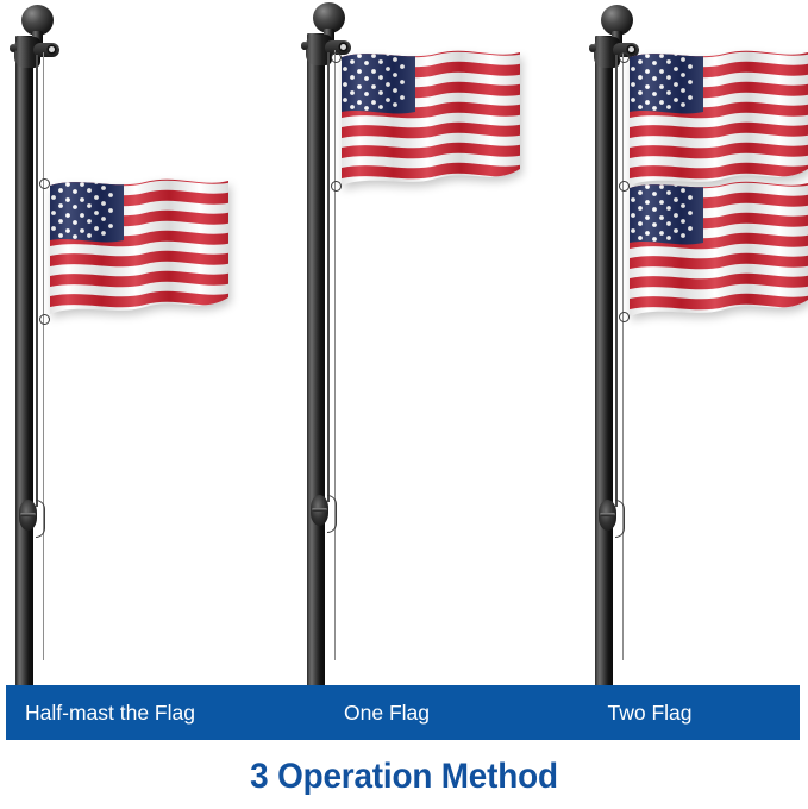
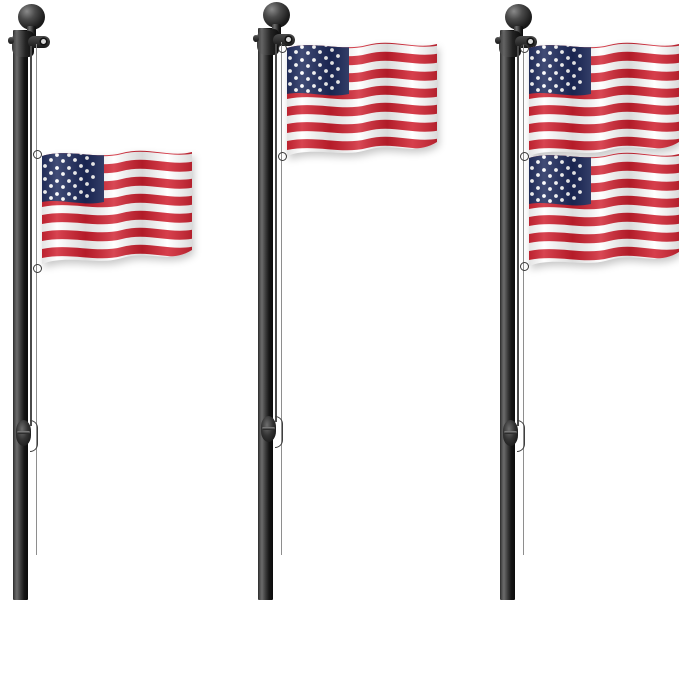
- Half-mast the Flag
- One Flag
- Two Flag
- 3 Operation Method
